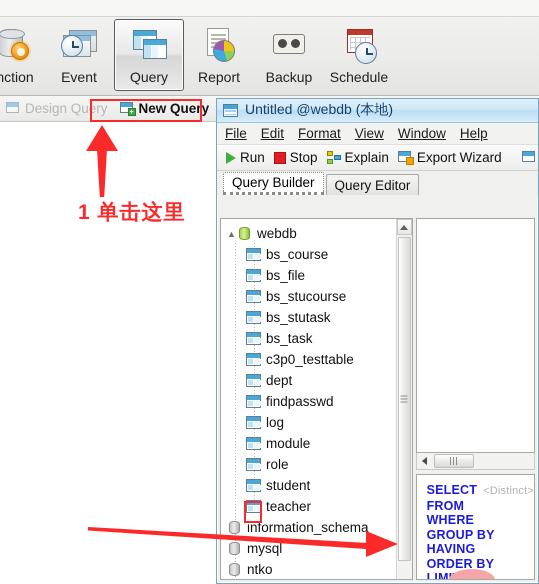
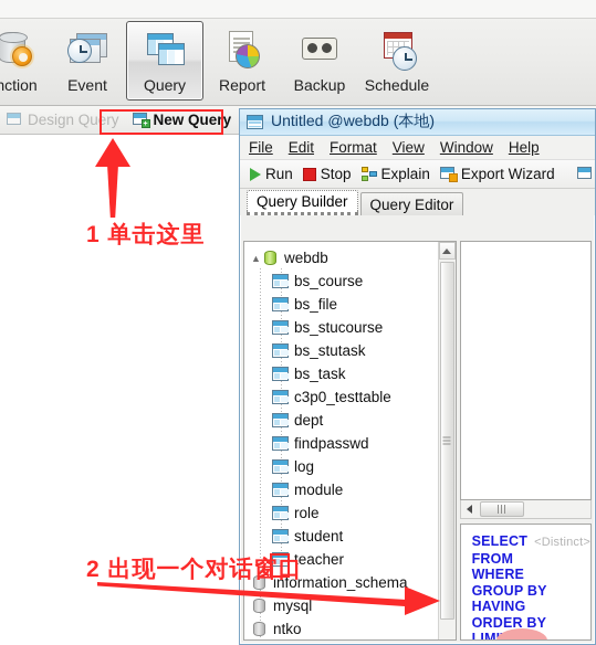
  nction
  Event
  Query
  Report
  Backup
  Schedule
  Design Query
  New Query
  Untitled @webdb (本地)
  File
  Edit
  Format
  View
  Window
  Help
  Run
  Stop
  Explain
  Export Wizard
  Query Builder
  Query Editor
  ▲
  webdb
  bs_course
  bs_file
  bs_stucourse
  bs_stutask
  bs_task
  c3p0_testtable
  dept
  findpasswd
  log
  module
  role
  student
  teacher
  information_schema
  mysql
  ntko
  SELECT <Distinct>
  FROM
  WHERE
  GROUP BY
  HAVING
  ORDER BY
  1 单击这里
+ 2 出现一个对话窗口
